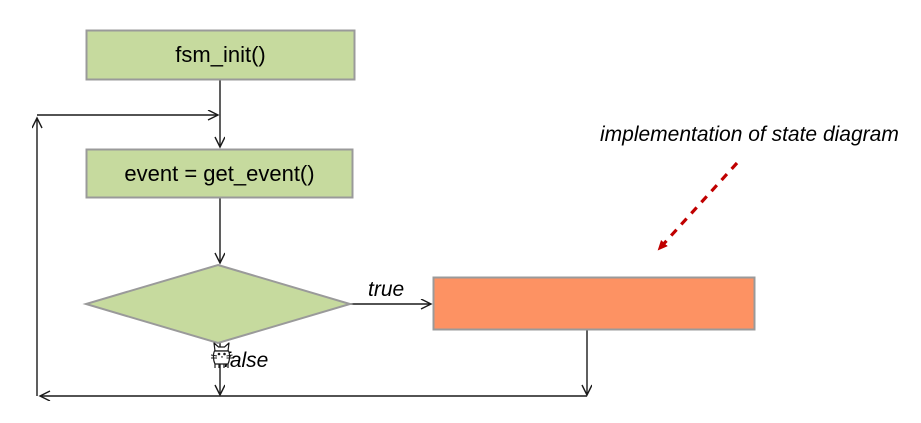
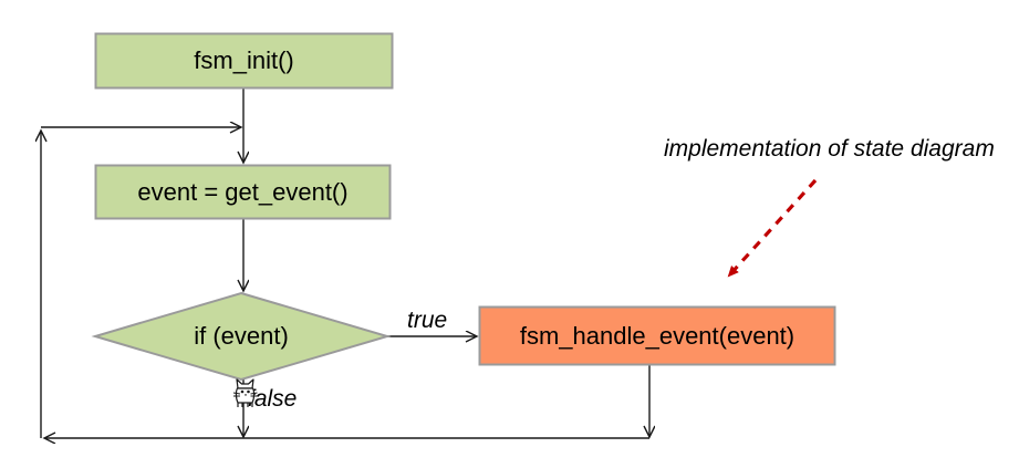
  fsm_init()
  event = get_event()
+ if (event)
+ fsm_handle_event(event)
  true
  alse
  implementation of state diagram
